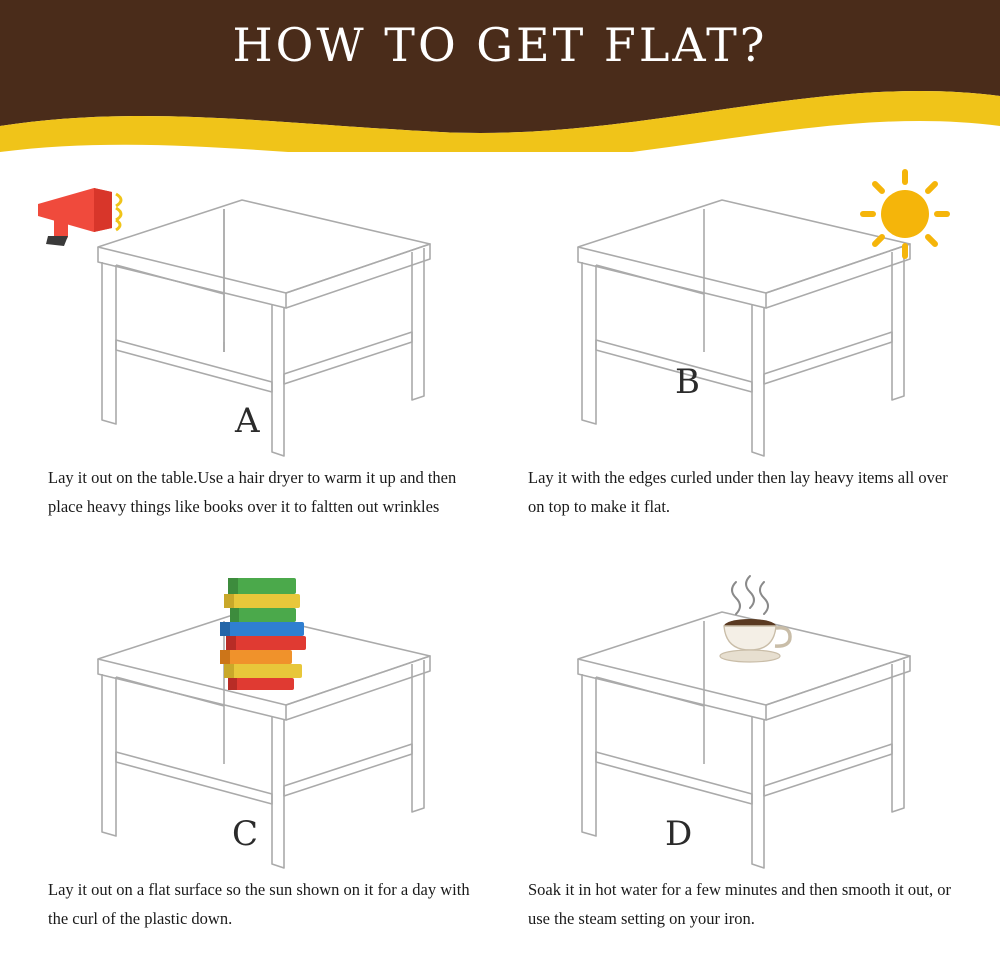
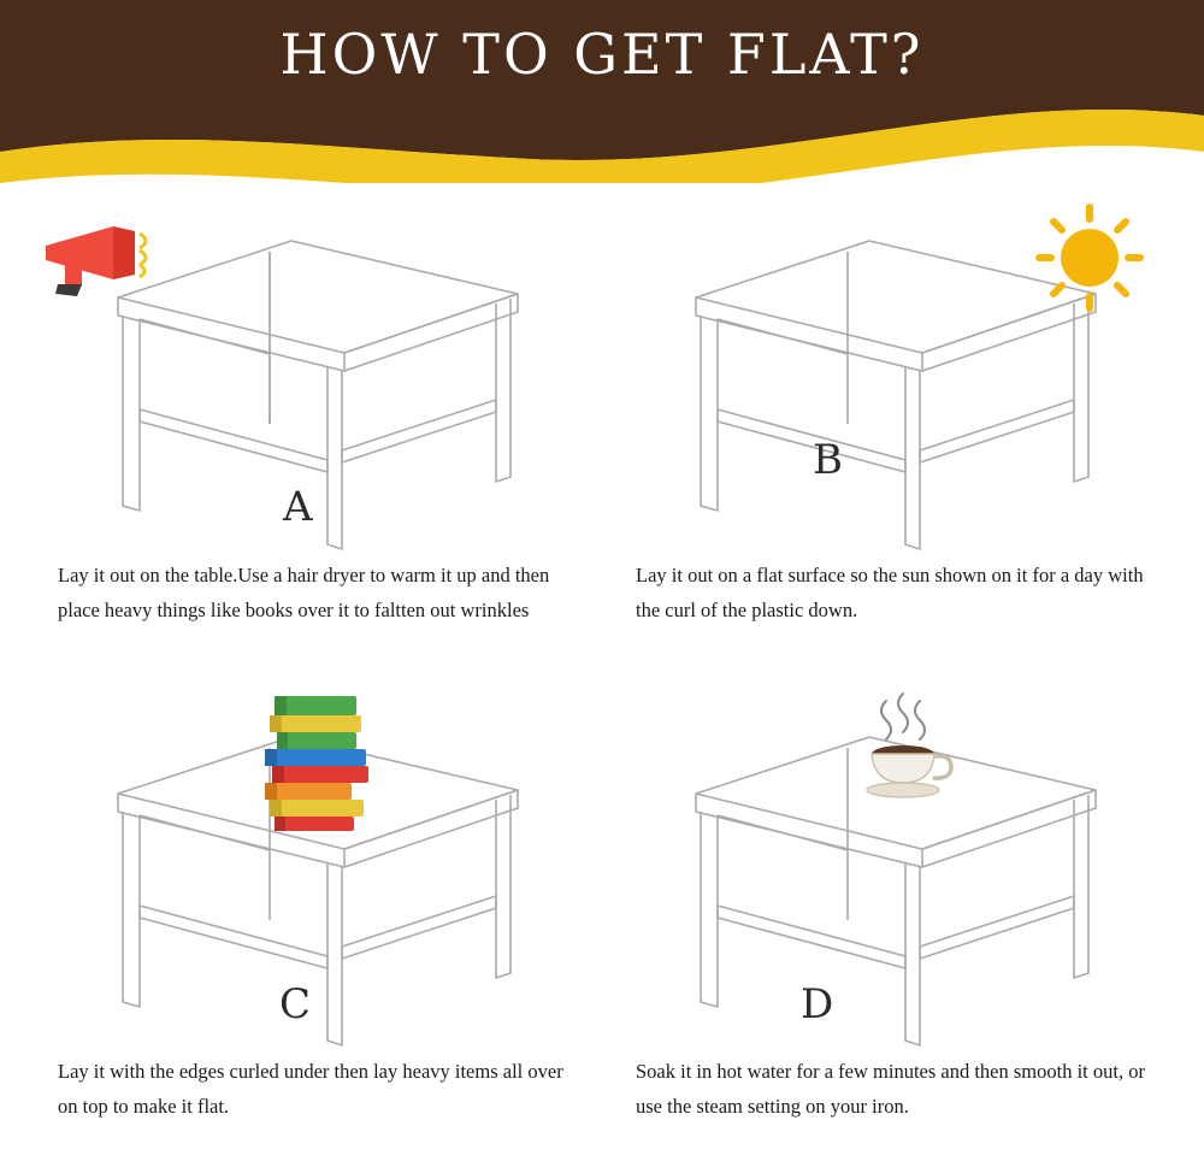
  HOW TO GET FLAT?
  A
  Lay it out on the table.Use a hair dryer to warm it up and then place heavy things like books over it to faltten out wrinkles
  B
- Lay it with the edges curled under then lay heavy items all over on top to make it flat.
+ Lay it out on a flat surface so the sun shown on it for a day with the curl of the plastic down.
  C
- Lay it out on a flat surface so the sun shown on it for a day with the curl of the plastic down.
+ Lay it with the edges curled under then lay heavy items all over on top to make it flat.
  D
  Soak it in hot water for a few minutes and then smooth it out, or use the steam setting on your iron.
